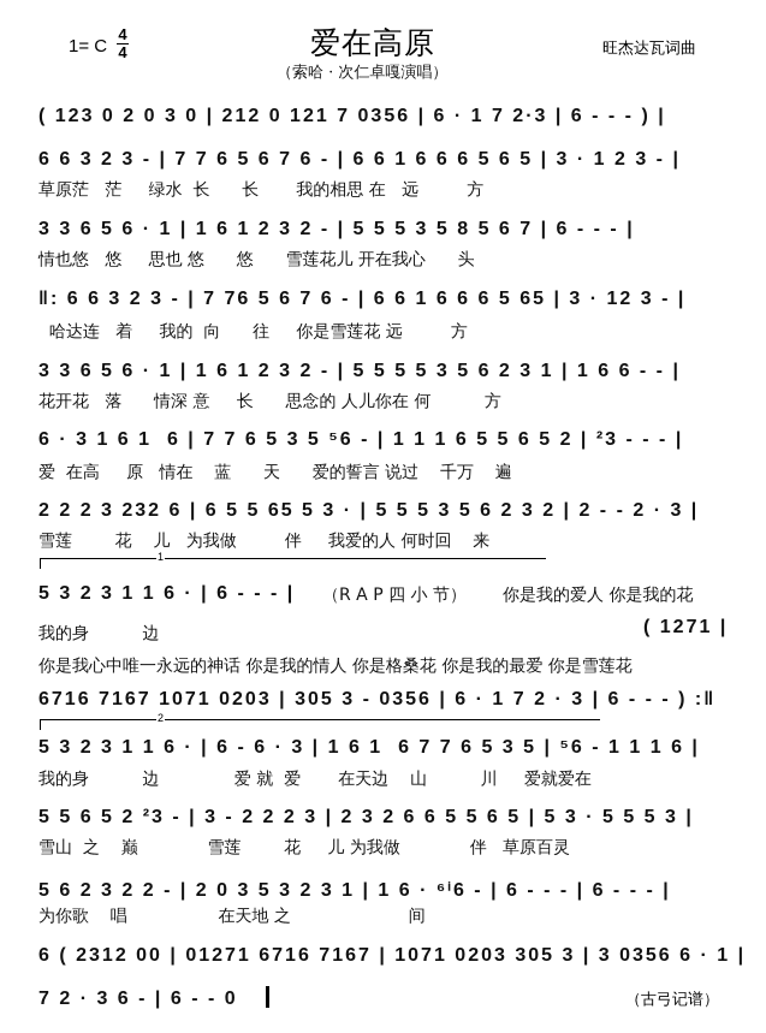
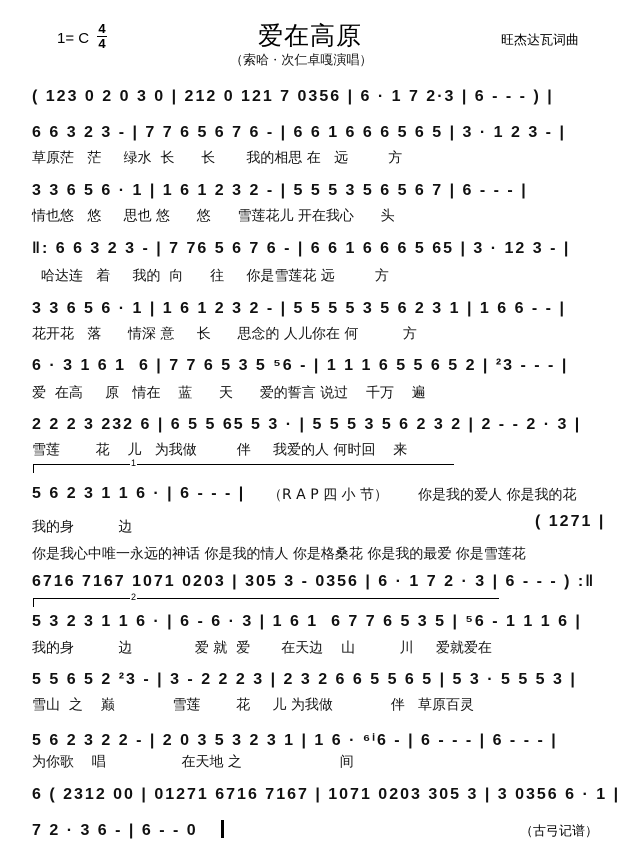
  1= C
  4 4
  爱在高原
  旺杰达瓦词曲
  （索哈 · 次仁卓嘎演唱）
  ( 123 0 2 0 3 0 | 212 0 121 7 0356 | 6 · 1 7 2·3 | 6 - - - ) |
  6 6 3 2 3 - | 7 7 6 5 6 7 6 - | 6 6 1 6 6 6 5 6 5 | 3 · 1 2 3 - |
  草原茫 茫 绿水 长 长 我的相思 在 远 方
- 3 3 6 5 6 · 1 | 1 6 1 2 3 2 - | 5 5 5 3 5 8 5 6 7 | 6 - - - |
+ 3 3 6 5 6 · 1 | 1 6 1 2 3 2 - | 5 5 5 3 5 6 5 6 7 | 6 - - - |
  情也悠 悠 思也 悠 悠 雪莲花儿 开在我心 头
  ‖: 6 6 3 2 3 - | 7 76 5 6 7 6 - | 6 6 1 6 6 6 5 65 | 3 · 12 3 - |
  哈达连 着 我的 向 往 你是雪莲花 远 方
  3 3 6 5 6 · 1 | 1 6 1 2 3 2 - | 5 5 5 5 3 5 6 2 3 1 | 1 6 6 - - |
  花开花 落 情深 意 长 思念的 人儿你在 何 方
  6 · 3 1 6 1 6 | 7 7 6 5 3 5 ⁵6 - | 1 1 1 6 5 5 6 5 2 | ²3 - - - |
  爱 在高 原 情在 蓝 天 爱的誓言 说过 千万 遍
  2 2 2 3 232 6 | 6 5 5 65 5 3 · | 5 5 5 3 5 6 2 3 2 | 2 - - 2 · 3 |
  雪莲 花 儿 为我做 伴 我爱的人 何时回 来
- 5 3 2 3 1 1 6 · | 6 - - - |
+ 5 6 2 3 1 1 6 · | 6 - - - |
  我的身 边
  你是我心中唯一永远的神话 你是我的情人 你是格桑花 你是我的最爱 你是雪莲花
  6716 7167 1071 0203 | 305 3 - 0356 | 6 · 1 7 2 · 3 | 6 - - - ) :‖
  5 3 2 3 1 1 6 · | 6 - 6 · 3 | 1 6 1 6 7 7 6 5 3 5 | ⁵6 - 1 1 1 6 |
  我的身 边 爱 就 爱 在天边 山 川 爱就爱在
  5 5 6 5 2 ²3 - | 3 - 2 2 2 3 | 2 3 2 6 6 5 5 6 5 | 5 3 · 5 5 5 3 |
  雪山 之 巅 雪莲 花 儿 为我做 伴 草原百灵
  5 6 2 3 2 2 - | 2 0 3 5 3 2 3 1 | 1 6 · ⁶ⁱ6 - | 6 - - - | 6 - - - |
  为你歌 唱 在天地 之 间
  6 ( 2312 00 | 01271 6716 7167 | 1071 0203 305 3 | 3 0356 6 · 1 |
  7 2 · 3 6 - | 6 - - 0
  1
  2
  （R A P 四 小 节）
  你是我的爱人 你是我的花
  ( 1271 |
  （古弓记谱）
